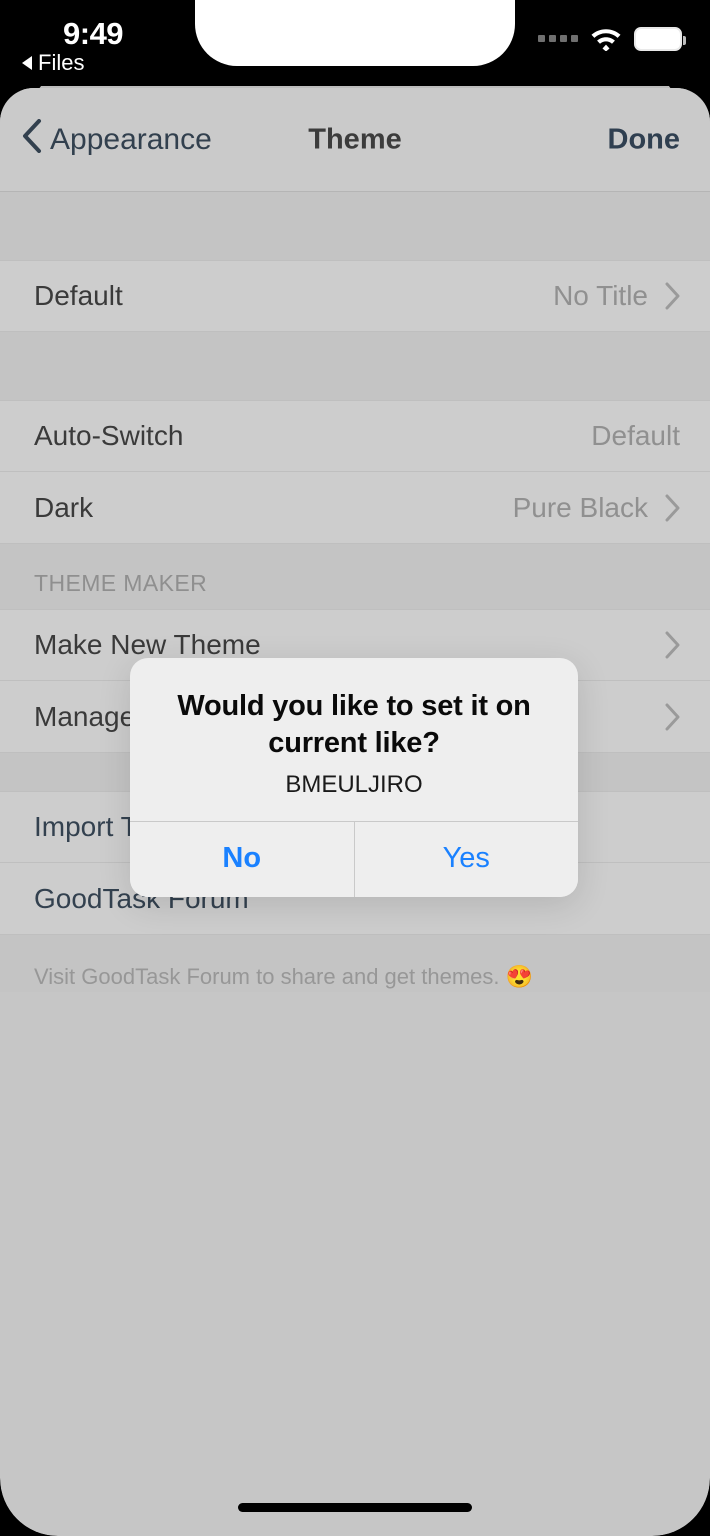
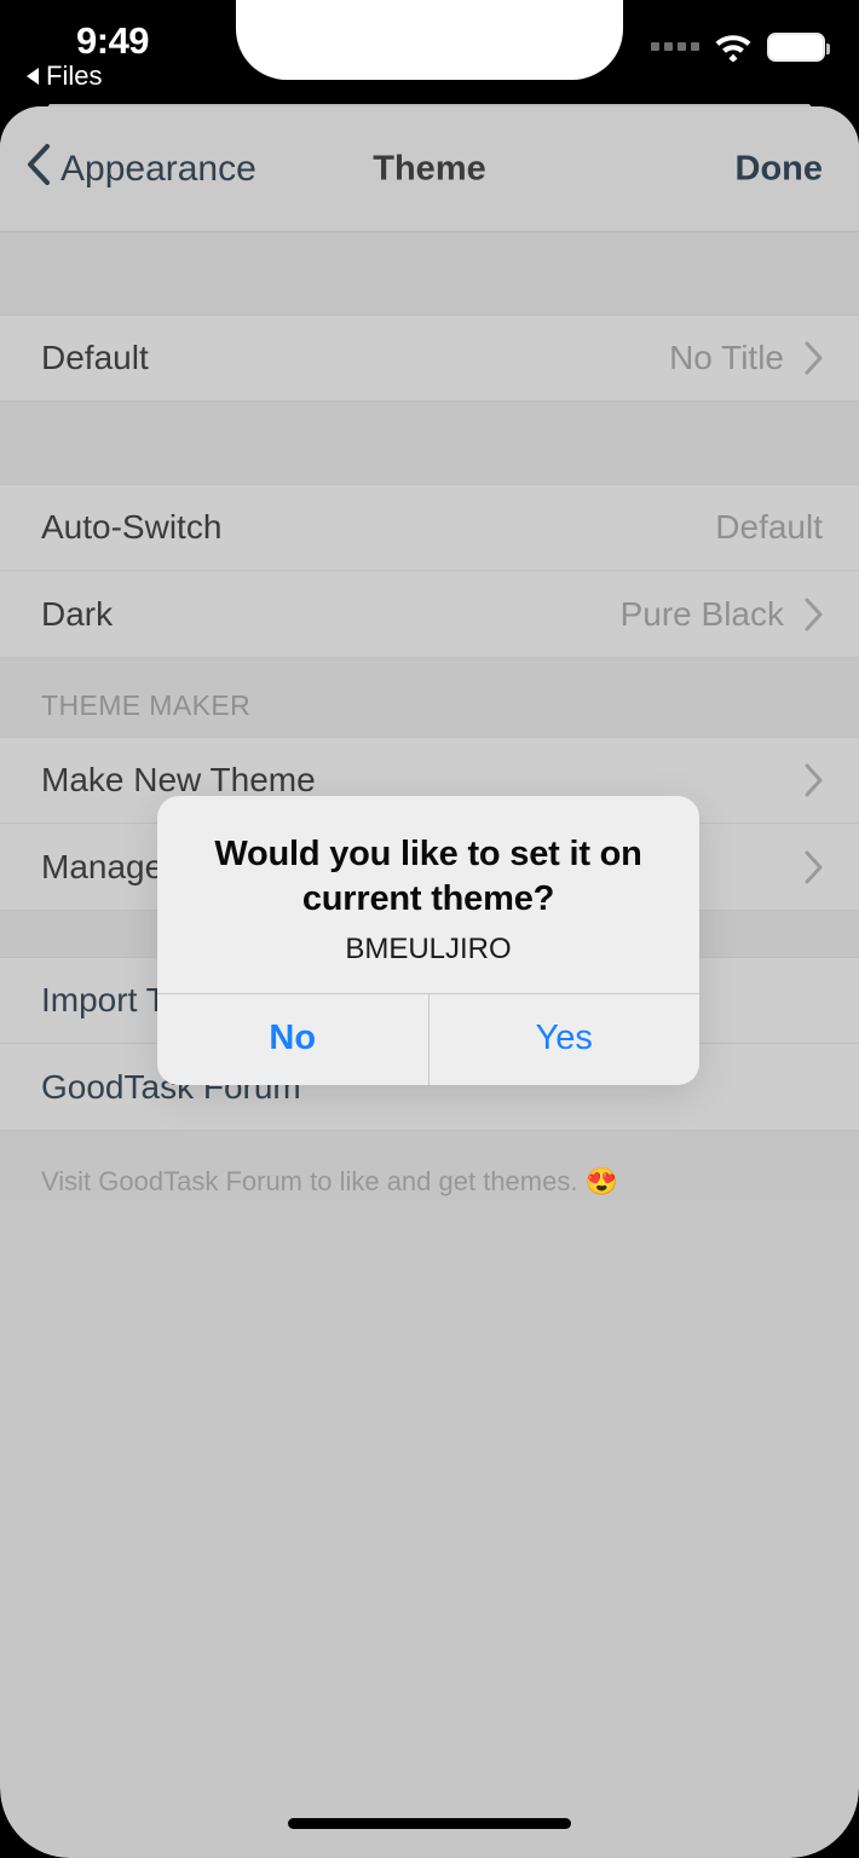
  9:49
  Files
  Appearance
  Theme
  Done
  Default
  No Title
  Auto-Switch
  Default
  Dark
  Pure Black
  THEME MAKER
  Make New Theme
  GoodTask Forum
- Visit GoodTask Forum to share and get themes. 😍
+ Visit GoodTask Forum to like and get themes. 😍
- Would you like to set it on current like?
+ Would you like to set it on current theme?
  BMEULJIRO
  No
  Yes
